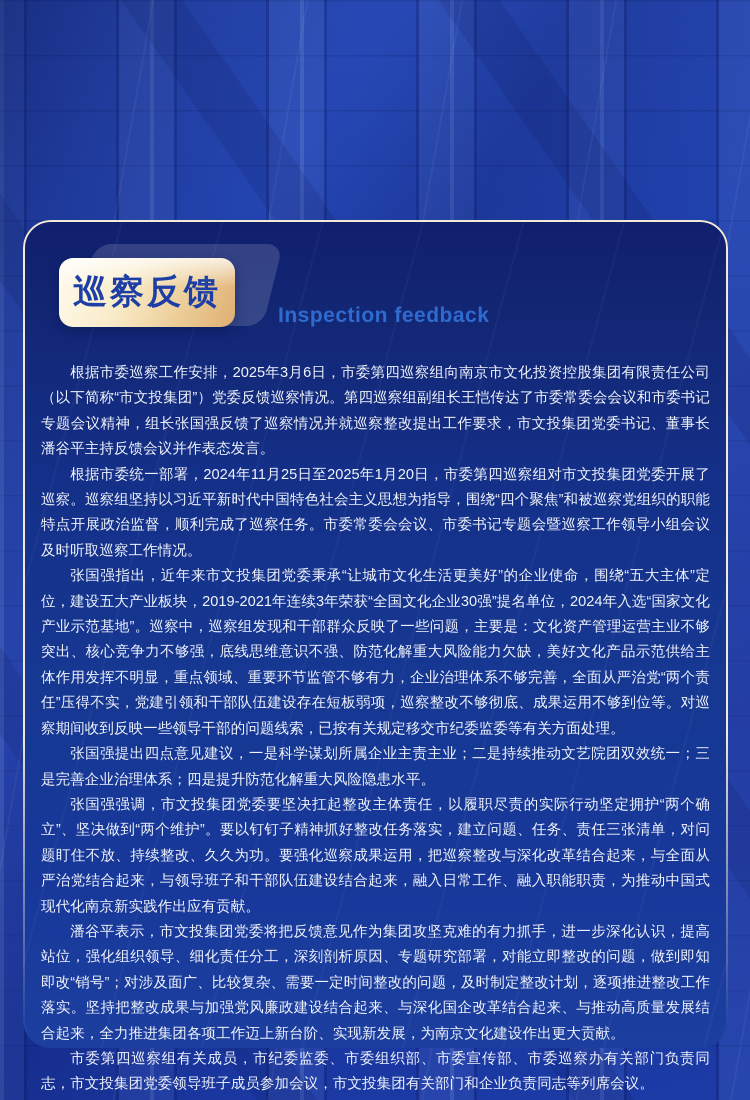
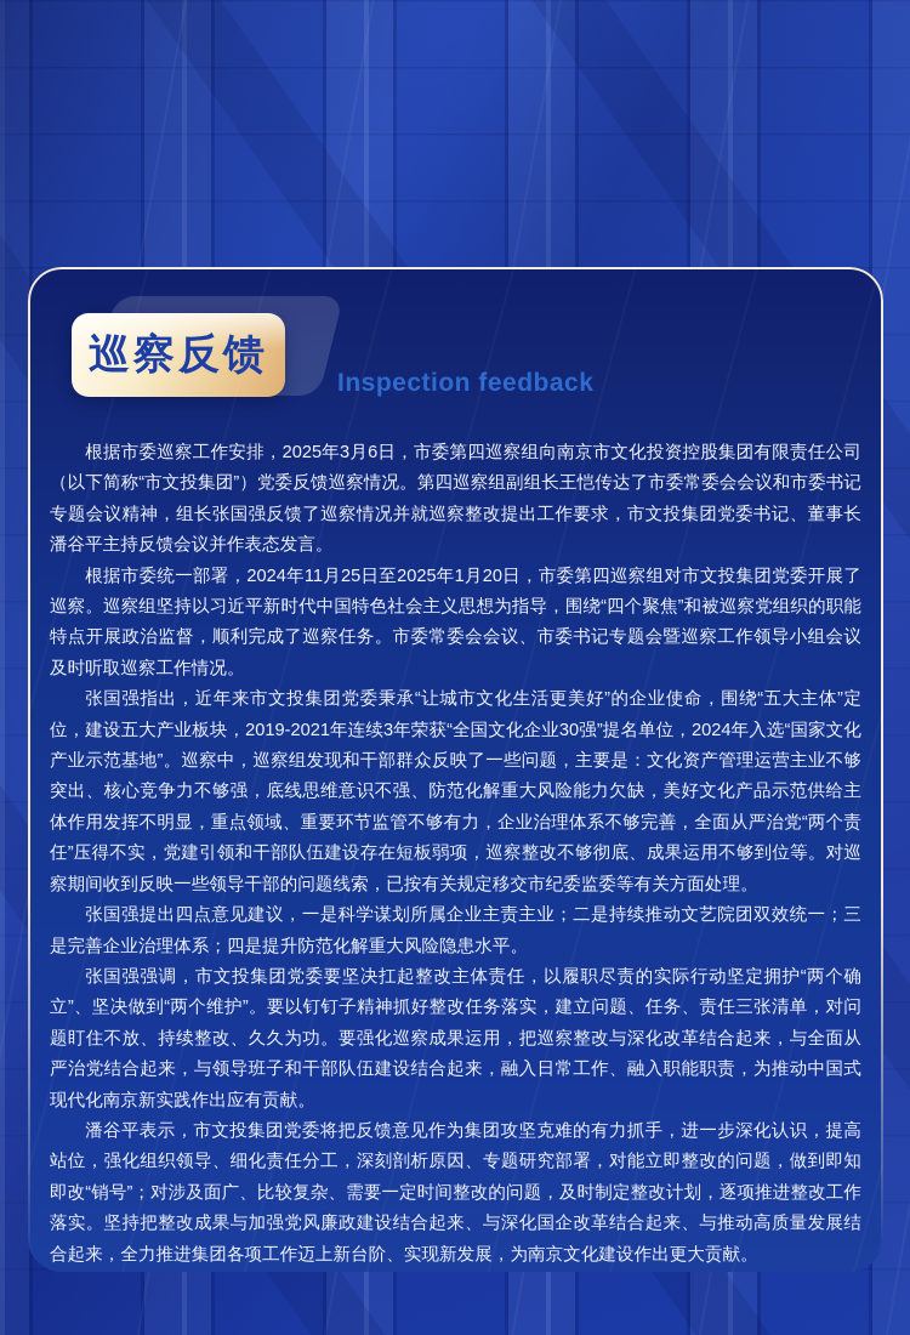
- 市委第四巡察组有关成员，市纪委监委、市委组织部、市委宣传部、市委巡察办有关部门负责同志，市文投集团党委领导班子成员参加会议，市文投集团有关部门和企业负责同志等列席会议。
